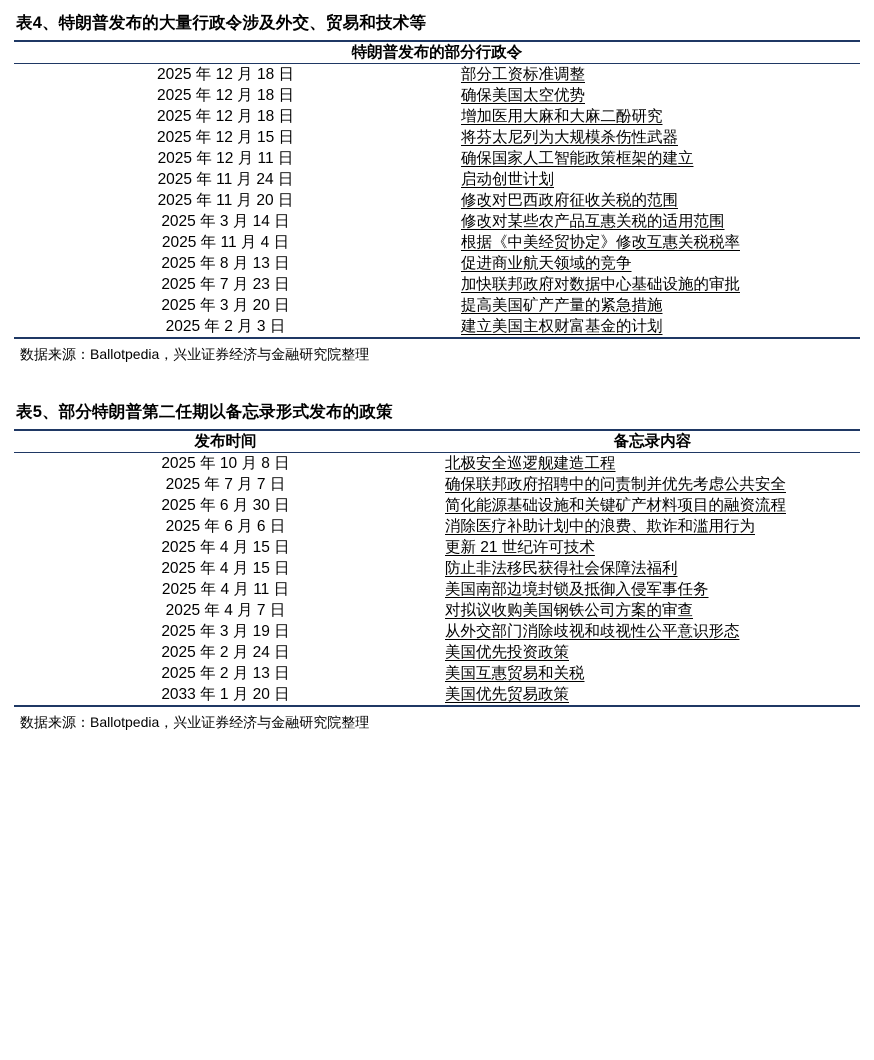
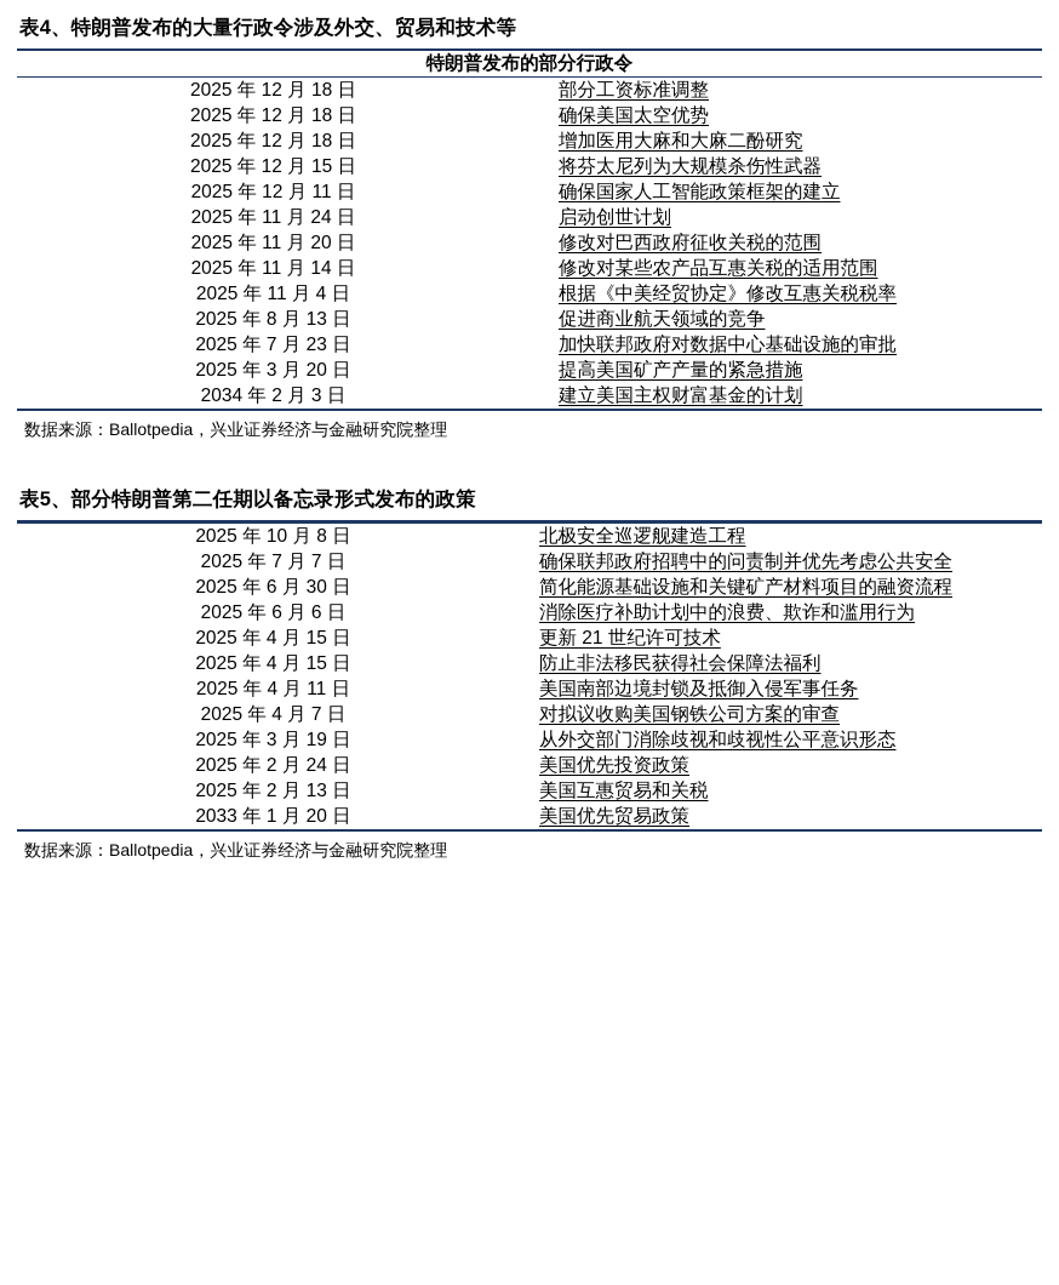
  表4、特朗普发布的大量行政令涉及外交、贸易和技术等
  特朗普发布的部分行政令
  2025 年 12 月 18 日	部分工资标准调整
  2025 年 12 月 18 日	确保美国太空优势
  2025 年 12 月 18 日	增加医用大麻和大麻二酚研究
  2025 年 12 月 15 日	将芬太尼列为大规模杀伤性武器
  2025 年 12 月 11 日	确保国家人工智能政策框架的建立
  2025 年 11 月 24 日	启动创世计划
  2025 年 11 月 20 日	修改对巴西政府征收关税的范围
- 2025 年 3 月 14 日	修改对某些农产品互惠关税的适用范围
+ 2025 年 11 月 14 日	修改对某些农产品互惠关税的适用范围
  2025 年 11 月 4 日	根据《中美经贸协定》修改互惠关税税率
  2025 年 8 月 13 日	促进商业航天领域的竞争
  2025 年 7 月 23 日	加快联邦政府对数据中心基础设施的审批
  2025 年 3 月 20 日	提高美国矿产产量的紧急措施
- 2025 年 2 月 3 日	建立美国主权财富基金的计划
+ 2034 年 2 月 3 日	建立美国主权财富基金的计划
  数据来源：Ballotpedia，兴业证券经济与金融研究院整理
  表5、部分特朗普第二任期以备忘录形式发布的政策
- 发布时间	备忘录内容
  2025 年 10 月 8 日	北极安全巡逻舰建造工程
  2025 年 7 月 7 日	确保联邦政府招聘中的问责制并优先考虑公共安全
  2025 年 6 月 30 日	简化能源基础设施和关键矿产材料项目的融资流程
  2025 年 6 月 6 日	消除医疗补助计划中的浪费、欺诈和滥用行为
  2025 年 4 月 15 日	更新 21 世纪许可技术
  2025 年 4 月 15 日	防止非法移民获得社会保障法福利
  2025 年 4 月 11 日	美国南部边境封锁及抵御入侵军事任务
  2025 年 4 月 7 日	对拟议收购美国钢铁公司方案的审查
  2025 年 3 月 19 日	从外交部门消除歧视和歧视性公平意识形态
  2025 年 2 月 24 日	美国优先投资政策
  2025 年 2 月 13 日	美国互惠贸易和关税
  2033 年 1 月 20 日	美国优先贸易政策
  数据来源：Ballotpedia，兴业证券经济与金融研究院整理
